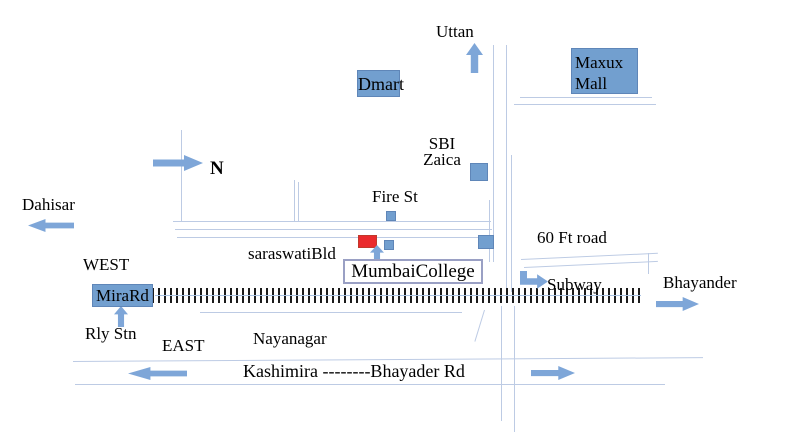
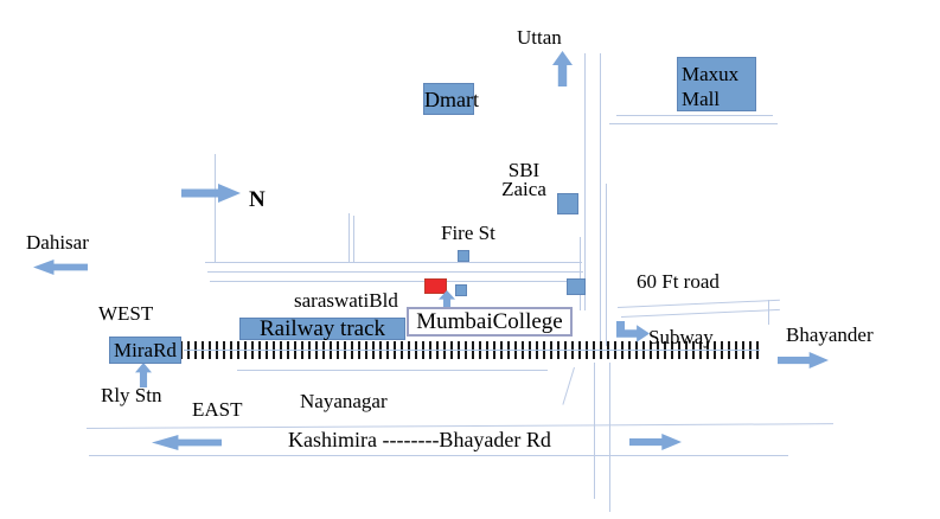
+ Railway track
  MiraRd
  MumbaiCollege
  Uttan
  Dmart
  Maxux
  Mall
  SBI
  Zaica
  Fire St
  N
  Dahisar
  60 Ft road
  saraswatiBld
  WEST
  Subway
  Bhayander
  Rly Stn
  EAST
  Nayanagar
  Kashimira --------Bhayader Rd
